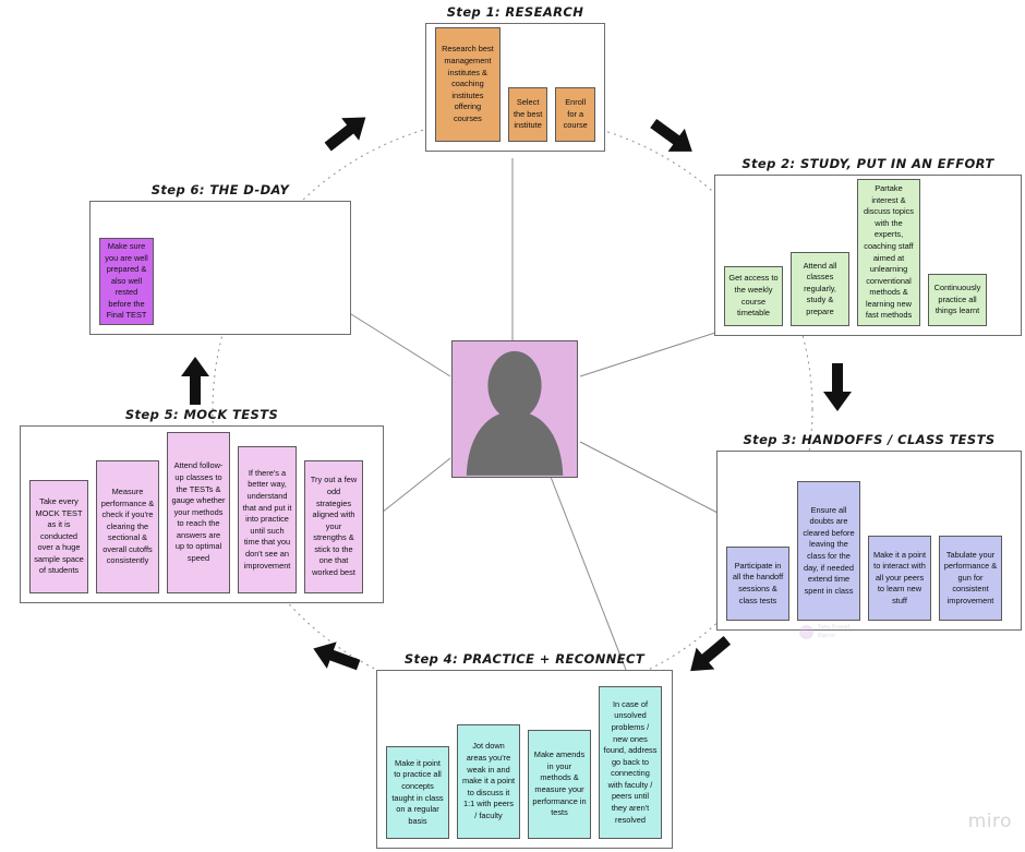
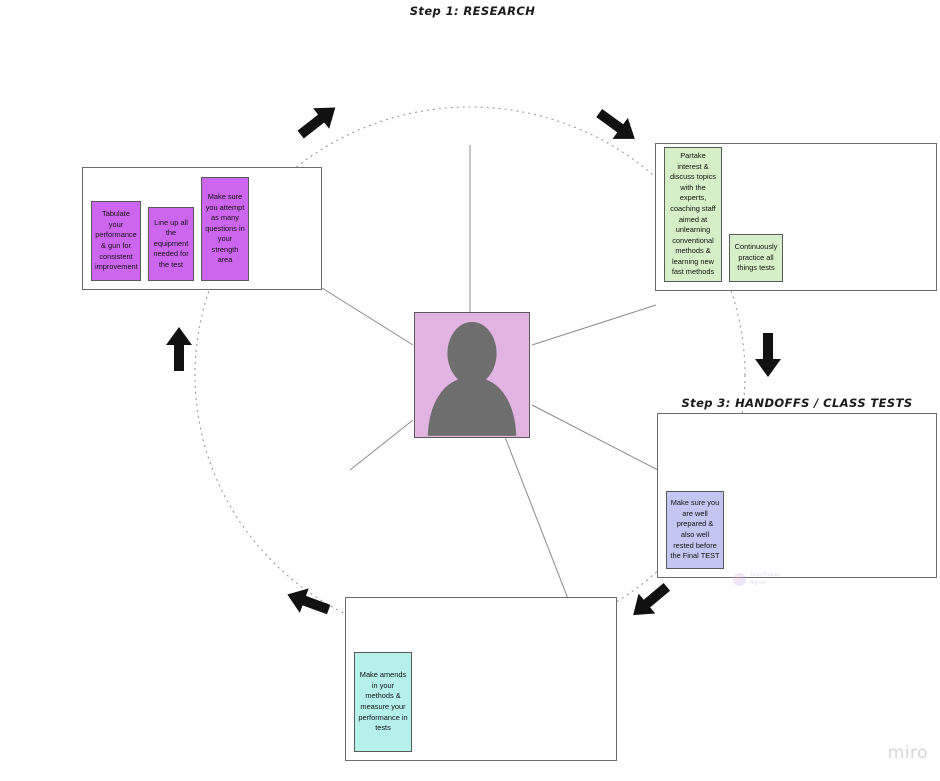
  Step 1: RESEARCH
- Research best management institutes & coaching institutes offering courses
- Select the best institute
- Enroll for a course
- Step 2: STUDY, PUT IN AN EFFORT
- Get access to the weekly course timetable
- Attend all classes regularly, study & prepare
  Partake interest & discuss topics with the experts, coaching staff aimed at unlearning conventional methods & learning new fast methods
- Continuously practice all things learnt
+ Continuously practice all things tests
  Step 3: HANDOFFS / CLASS TESTS
- Participate in all the handoff sessions & class tests
- Ensure all doubts are cleared before leaving the class for the day, if needed extend time spent in class
- Make it a point to interact with all your peers to learn new stuff
- Tabulate your performance & gun for consistent improvement
+ Make sure you are well prepared & also well rested before the Final TEST
- Step 4: PRACTICE + RECONNECT
- Make it point to practice all concepts taught in class on a regular basis
- Jot down areas you're weak in and make it a point to discuss it 1:1 with peers / faculty
  Make amends in your methods & measure your performance in tests
- In case of unsolved problems / new ones found, address go back to connecting with faculty / peers until they aren't resolved
- Step 5: MOCK TESTS
- Take every MOCK TEST as it is conducted over a huge sample space of students
- Measure performance & check if you're clearing the sectional & overall cutoffs consistently
- Attend follow-up classes to the TESTs & gauge whether your methods to reach the answers are up to optimal speed
- If there's a better way, understand that and put it into practice until such time that you don't see an improvement
- Try out a few odd strategies aligned with your strengths & stick to the one that worked best
- Step 6: THE D-DAY
- Make sure you are well prepared & also well rested before the Final TEST
+ Tabulate your performance & gun for consistent improvement
+ Line up all the equipment needed for the test
+ Make sure you attempt as many questions in your strength area
  miro
